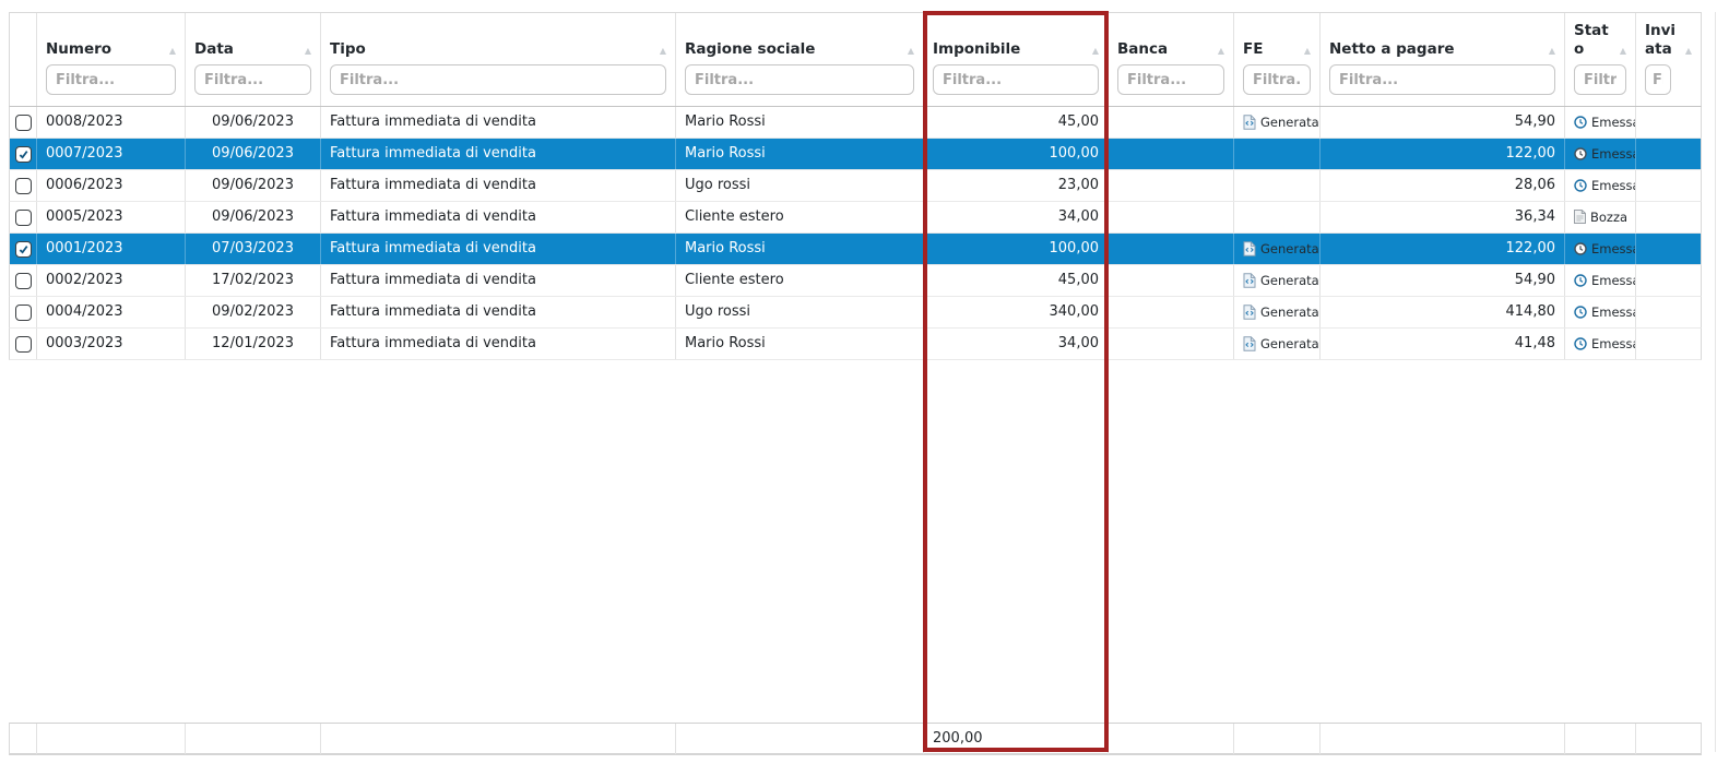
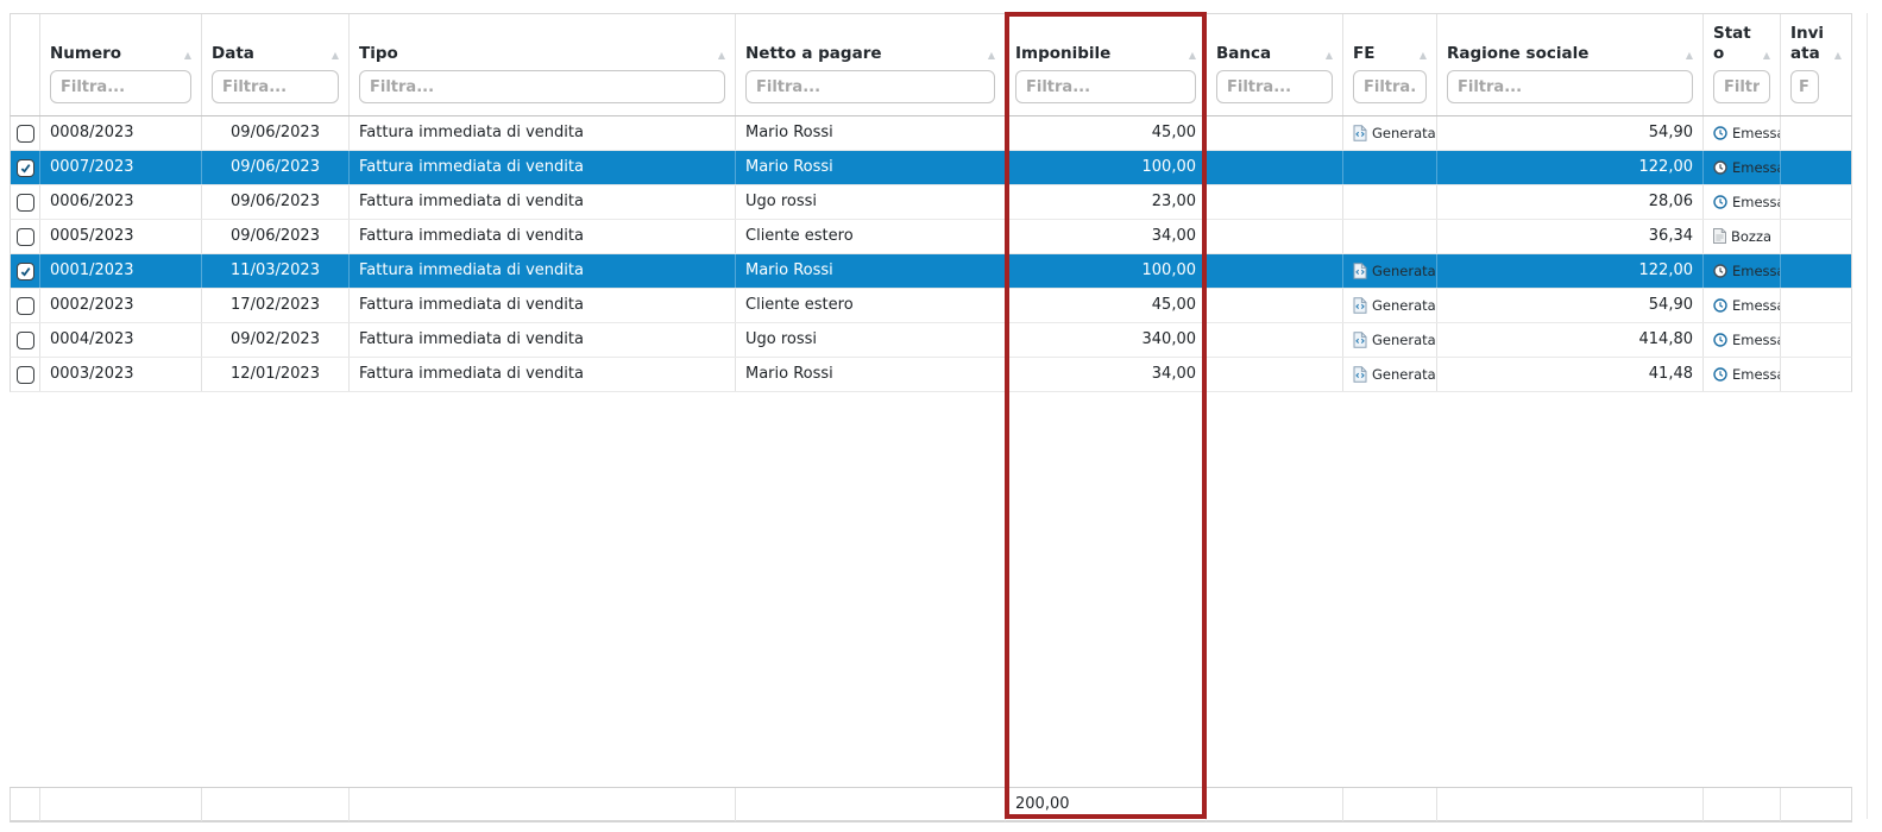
  Numero
  ▲
  Filtra...
  Data
  ▲
  Filtra...
  Tipo
  ▲
  Filtra...
- Ragione sociale
+ Netto a pagare
  ▲
  Filtra...
  Imponibile
  ▲
  Filtra...
  Banca
  ▲
  Filtra...
  FE
  ▲
  Filtra.
- Netto a pagare
+ Ragione sociale
  ▲
  Filtra...
  Stato
  ▲
  Inviata
  ▲
  0008/2023
  09/06/2023
  Fattura immediata di vendita
  Mario Rossi
  45,00
  Generata
  54,90
  Emess
  0007/2023
  09/06/2023
  Fattura immediata di vendita
  Mario Rossi
  100,00
  122,00
  Emess
  0006/2023
  09/06/2023
  Fattura immediata di vendita
  Ugo rossi
  23,00
  28,06
  Emess
  0005/2023
  09/06/2023
  Fattura immediata di vendita
  Cliente estero
  34,00
  36,34
  Bozza
  0001/2023
- 07/03/2023
+ 11/03/2023
  Fattura immediata di vendita
  Mario Rossi
  100,00
  Generata
  122,00
  Emess
  0002/2023
  17/02/2023
  Fattura immediata di vendita
  Cliente estero
  45,00
  Generata
  54,90
  Emess
  0004/2023
  09/02/2023
  Fattura immediata di vendita
  Ugo rossi
  340,00
  Generata
  414,80
  Emess
  0003/2023
  12/01/2023
  Fattura immediata di vendita
  Mario Rossi
  34,00
  Generata
  41,48
  Emess
  200,00
